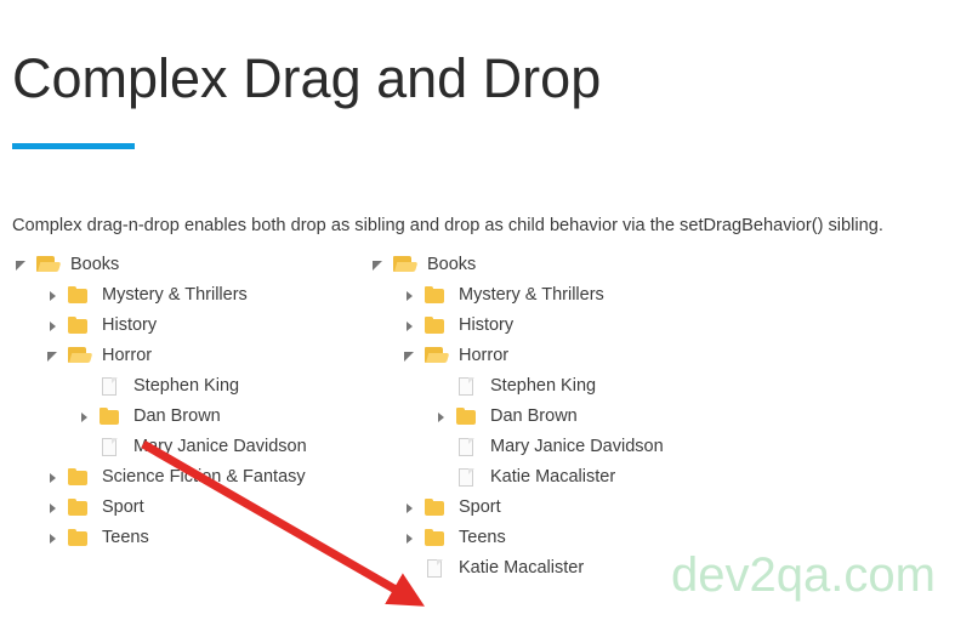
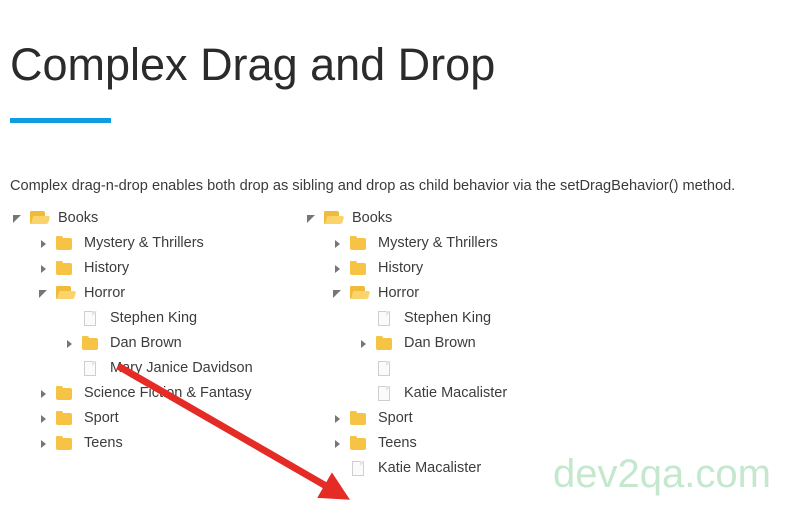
  Complex Drag and Drop
- Complex drag-n-drop enables both drop as sibling and drop as child behavior via the setDragBehavior() sibling.
+ Complex drag-n-drop enables both drop as sibling and drop as child behavior via the setDragBehavior() method.
  Books
  Mystery & Thrillers
  History
  Horror
  Stephen King
  Dan Brown
  Mry Janice Davidson
  Science Ficn & Fantasy
  Sport
  Teens
  Books
  Mystery & Thrillers
  History
  Horror
  Stephen King
  Dan Brown
- Mary Janice Davidson
  Katie Macalister
  Sport
  Teens
  Katie Macalister
  dev2qa.com
